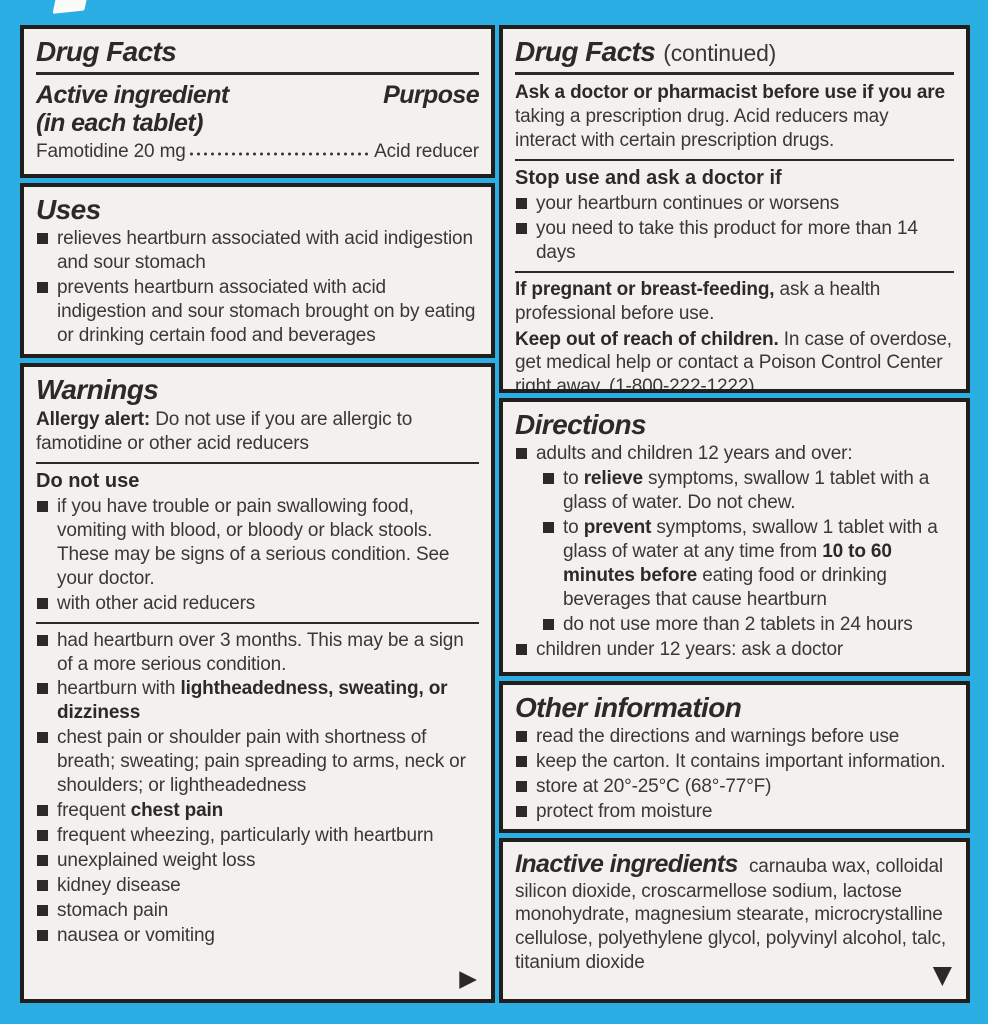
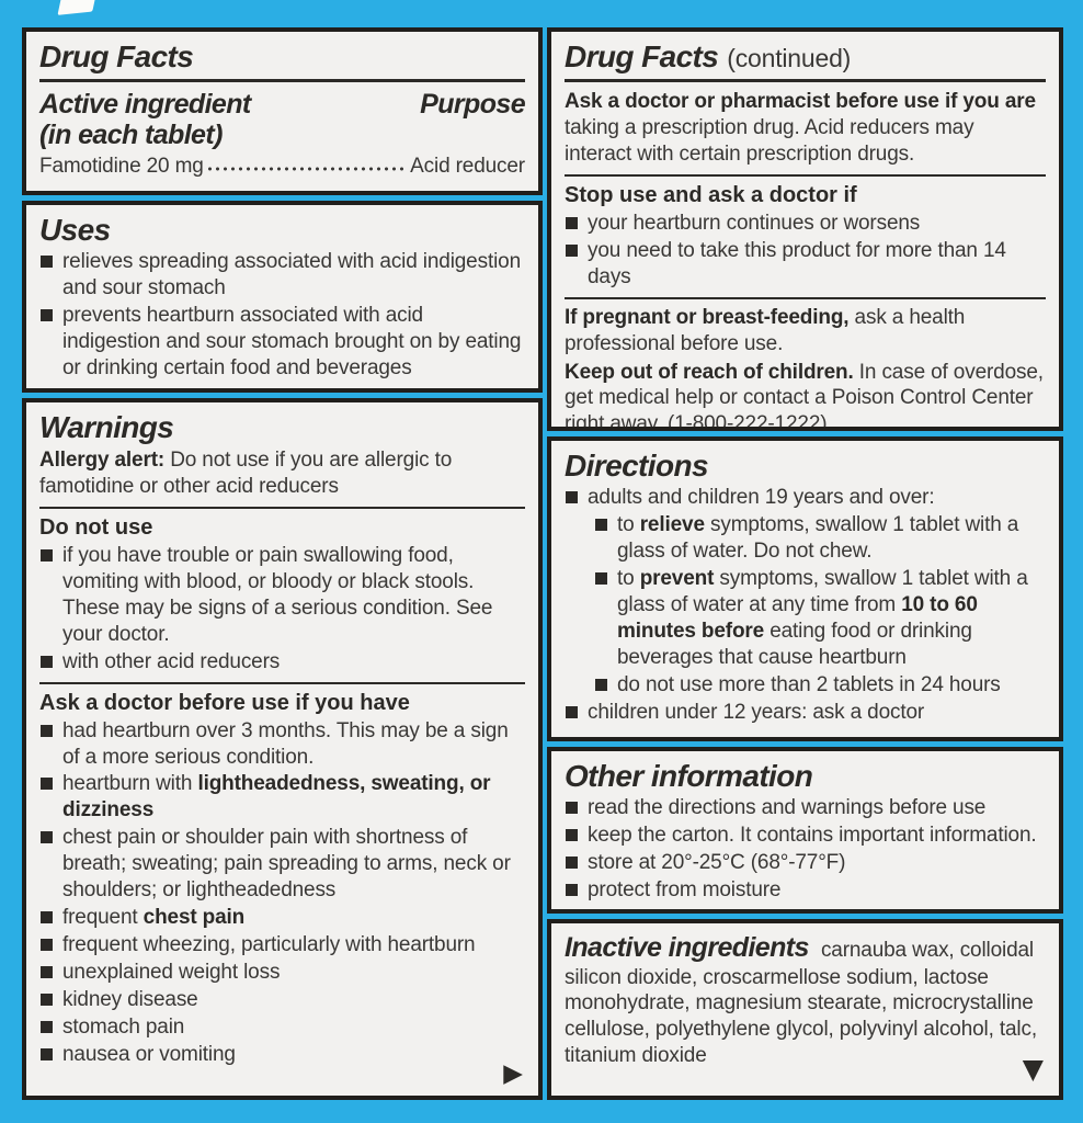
  Drug Facts
  Active ingredient
  Purpose
  (in each tablet)
  Famotidine 20 mg
  Acid reducer
  Uses
- relieves heartburn associated with acid indigestion and sour stomach
+ relieves spreading associated with acid indigestion and sour stomach
  prevents heartburn associated with acid indigestion and sour stomach brought on by eating or drinking certain food and beverages
  Warnings
  Allergy alert: Do not use if you are allergic to famotidine or other acid reducers
  Do not use
  if you have trouble or pain swallowing food, vomiting with blood, or bloody or black stools. These may be signs of a serious condition. See your doctor.
  with other acid reducers
+ Ask a doctor before use if you have
  had heartburn over 3 months. This may be a sign of a more serious condition.
  heartburn with lightheadedness, sweating, or dizziness
  chest pain or shoulder pain with shortness of breath; sweating; pain spreading to arms, neck or shoulders; or lightheadedness
  frequent chest pain
  frequent wheezing, particularly with heartburn
  unexplained weight loss
  kidney disease
  stomach pain
  nausea or vomiting
  ▶
  Drug Facts
  (continued)
  Ask a doctor or pharmacist before use if you are taking a prescription drug. Acid reducers may interact with certain prescription drugs.
  Stop use and ask a doctor if
  your heartburn continues or worsens
  you need to take this product for more than 14 days
  If pregnant or breast-feeding, ask a health professional before use.
  Keep out of reach of children. In case of overdose, get medical help or contact a Poison Control Center right away. (1-800-222-1222)
  Directions
- adults and children 12 years and over:
+ adults and children 19 years and over:
  to relieve symptoms, swallow 1 tablet with a glass of water. Do not chew.
  to prevent symptoms, swallow 1 tablet with a glass of water at any time from 10 to 60 minutes before eating food or drinking beverages that cause heartburn
  do not use more than 2 tablets in 24 hours
  children under 12 years: ask a doctor
  Other information
  read the directions and warnings before use
  keep the carton. It contains important information.
  store at 20°-25°C (68°-77°F)
  protect from moisture
  Inactive ingredients carnauba wax, colloidal silicon dioxide, croscarmellose sodium, lactose monohydrate, magnesium stearate, microcrystalline cellulose, polyethylene glycol, polyvinyl alcohol, talc, titanium dioxide
  ▼
